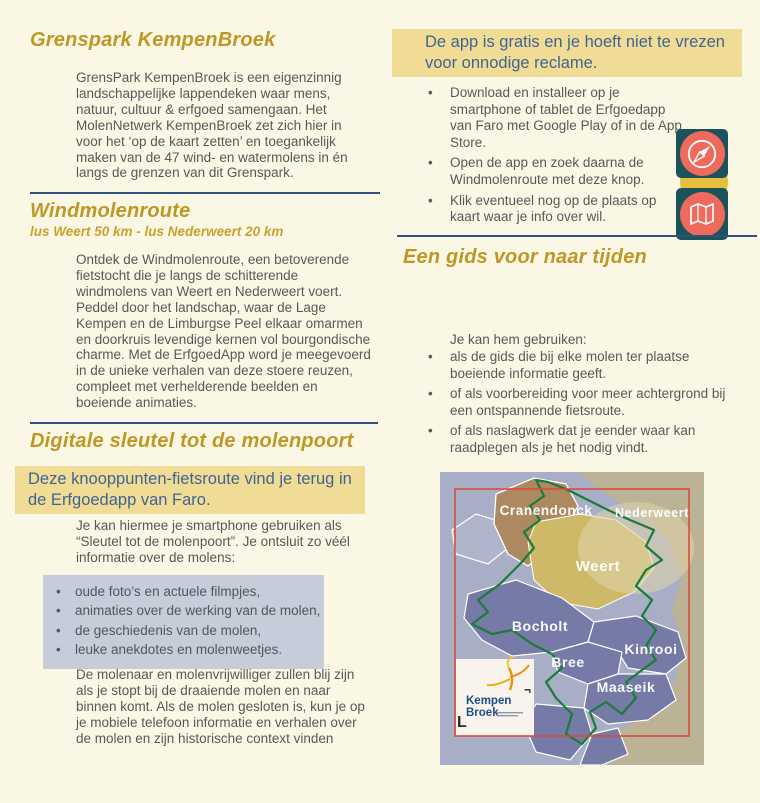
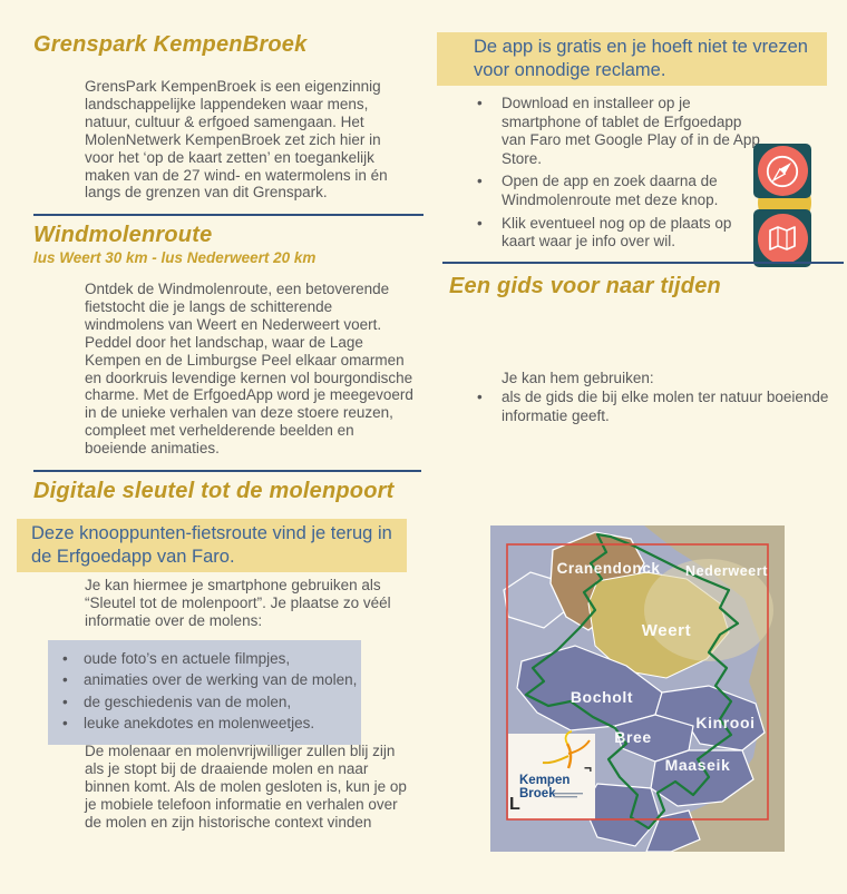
  Grenspark KempenBroek
- GrensPark KempenBroek is een eigenzinnig landschappelijke lappendeken waar mens, natuur, cultuur & erfgoed samengaan. Het MolenNetwerk KempenBroek zet zich hier in voor het ‘op de kaart zetten’ en toegankelijk maken van de 47 wind- en watermolens in én langs de grenzen van dit Grenspark.
+ GrensPark KempenBroek is een eigenzinnig landschappelijke lappendeken waar mens, natuur, cultuur & erfgoed samengaan. Het MolenNetwerk KempenBroek zet zich hier in voor het ‘op de kaart zetten’ en toegankelijk maken van de 27 wind- en watermolens in én langs de grenzen van dit Grenspark.
  Windmolenroute
- lus Weert 50 km - lus Nederweert 20 km
+ lus Weert 30 km - lus Nederweert 20 km
  Ontdek de Windmolenroute, een betoverende fietstocht die je langs de schitterende windmolens van Weert en Nederweert voert. Peddel door het landschap, waar de Lage Kempen en de Limburgse Peel elkaar omarmen en doorkruis levendige kernen vol bourgondische charme. Met de ErfgoedApp word je meegevoerd in de unieke verhalen van deze stoere reuzen, compleet met verhelderende beelden en boeiende animaties.
  Digitale sleutel tot de molenpoort
  Deze knooppunten-fietsroute vind je terug in de Erfgoedapp van Faro.
- Je kan hiermee je smartphone gebruiken als “Sleutel tot de molenpoort”. Je ontsluit zo véél informatie over de molens:
+ Je kan hiermee je smartphone gebruiken als “Sleutel tot de molenpoort”. Je plaatse zo véél informatie over de molens:
  oude foto’s en actuele filmpjes,
  animaties over de werking van de molen,
  de geschiedenis van de molen,
  leuke anekdotes en molenweetjes.
  De molenaar en molenvrijwilliger zullen blij zijn als je stopt bij de draaiende molen en naar binnen komt. Als de molen gesloten is, kun je op je mobiele telefoon informatie en verhalen over de molen en zijn historische context vinden
  De app is gratis en je hoeft niet te vrezen voor onnodige reclame.
  Download en installeer op je smartphone of tablet de Erfgoedapp van Faro met Google Play of in de App Store.
  Open de app en zoek daarna de Windmolenroute met deze knop.
  Klik eventueel nog op de plaats op kaart waar je info over wil.
  Een gids voor naar tijden
  Je kan hem gebruiken:
- als de gids die bij elke molen ter plaatse boeiende informatie geeft.
+ als de gids die bij elke molen ter natuur boeiende informatie geeft.
- of als voorbereiding voor meer achtergrond bij een ontspannende fietsroute.
- of als naslagwerk dat je eender waar kan raadplegen als je het nodig vindt.
  Kempen
  Broek
  Cranendonck
  Nederweert
  Weert
  Bocholt
  Kinrooi
  Bree
  Maaseik
  L
  ¬
